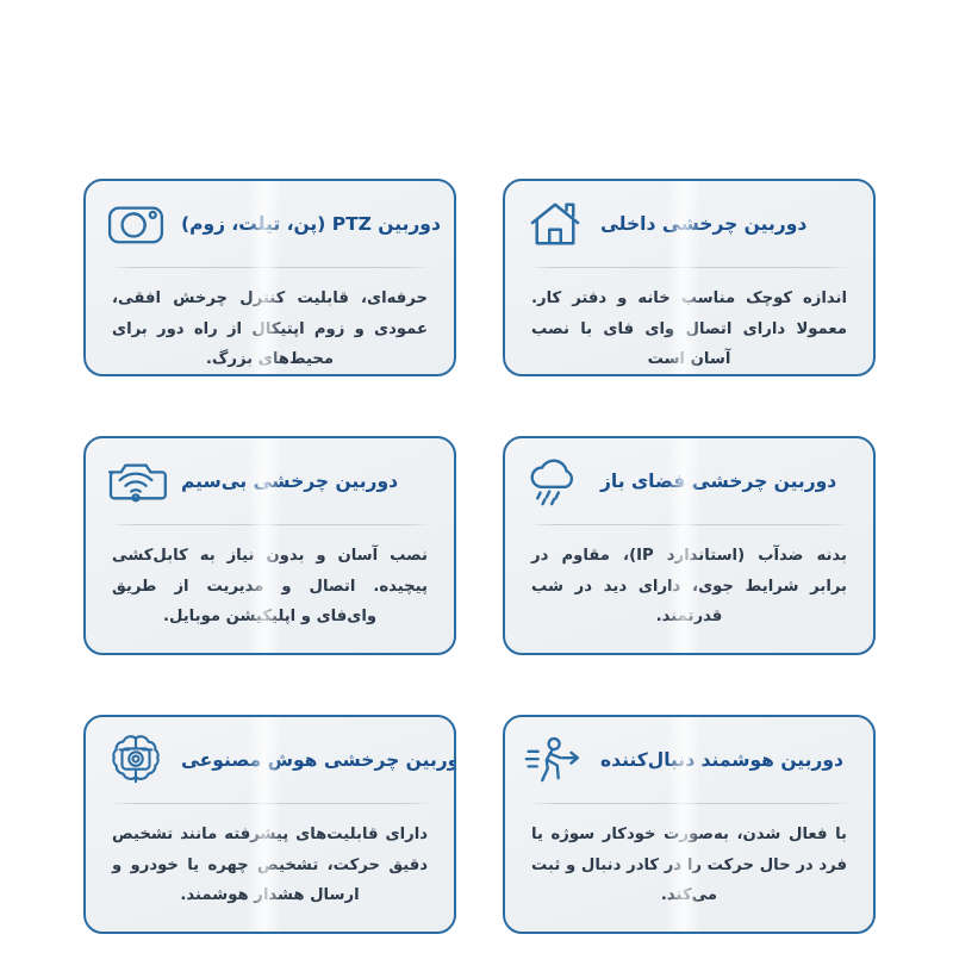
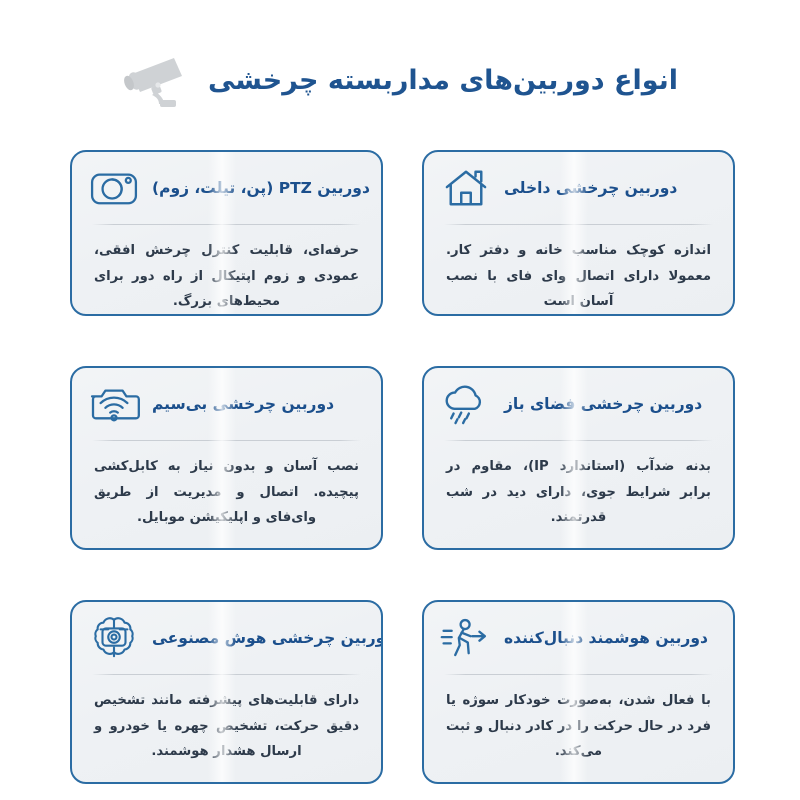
+ انواع دوربین‌های مداربسته چرخشی
  دوربین چرخ داخلی
  اندازه کوچک مناس خانه و دفتر کار. معمولا دارای اتصاای فای با نصب آسات
  دوربین PTZ (پن،، زوم)
  حرفه‌ای، قابلیت چرخش افقی، عمودی و زوم اپتی از راه دور برای محیط‌هزرگ.
  دوربین چرخشیضای باز
  بدنه ضدآب (استان IP)، مقاوم در برابر شرایط جویرای دید در شب قد.
  دوربین چرخش بی‌سیم
  نصب آسان و بدویاز به کابل‌کشی پیچیده. اتصال ویریت از طریق وای‌فای و اپلن موبایل.
  دوربین هوشمندل‌کننده
  با فعال شدن، به‌ص خودکار سوژه یا فرد در حال حرکت کادر دنبال و ثبت م.
  وربین چرخشی هوصنوعی
  دارای قابلیت‌های پفته مانند تشخیص دقیق حرکت، تشخی چهره یا خودرو و ارسال هش هوشمند.
